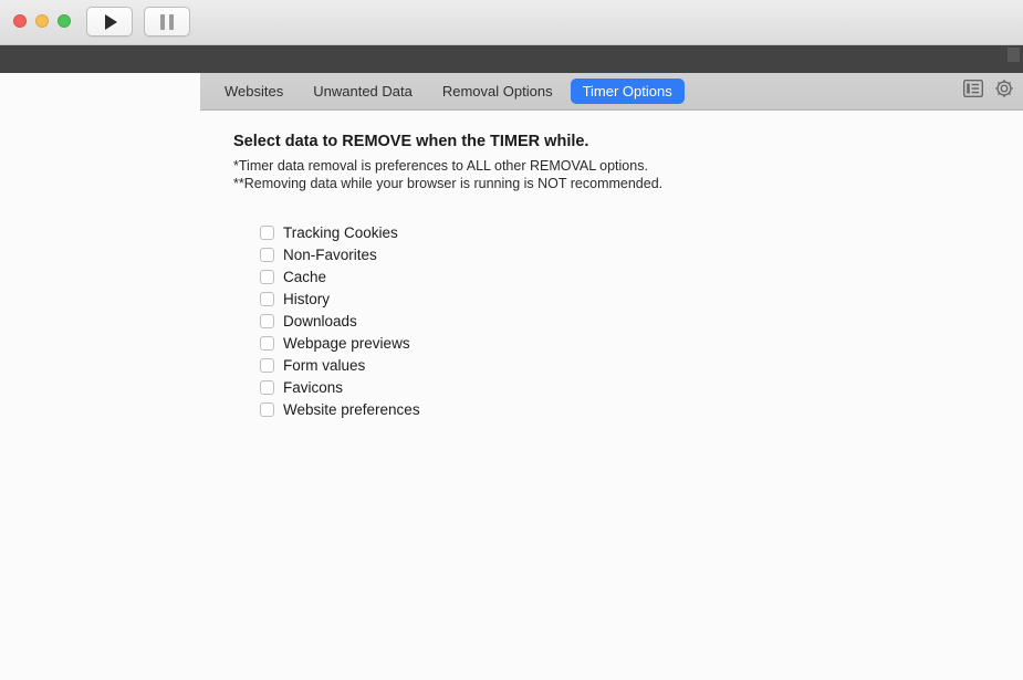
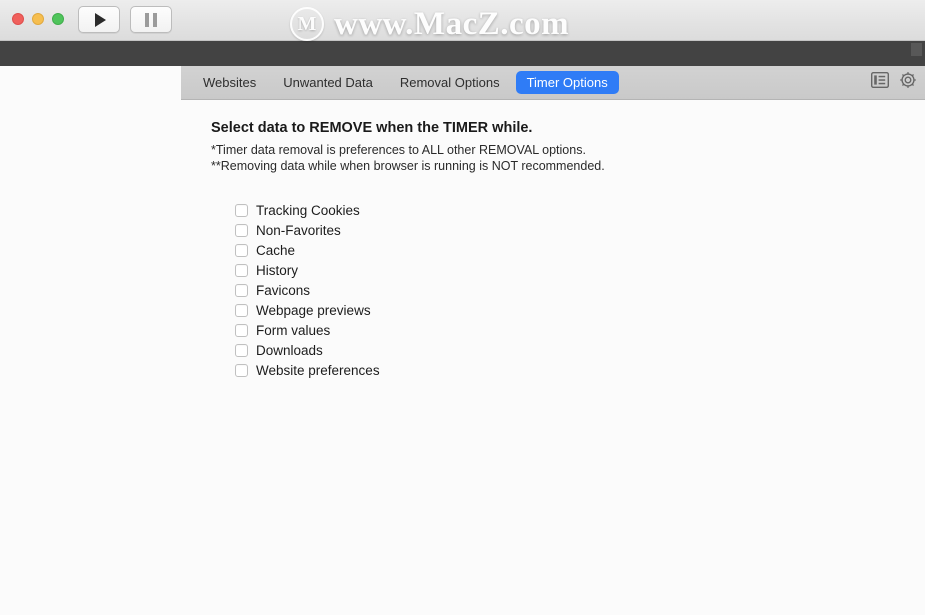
+ M
+ www.MacZ.com
  Websites
  Unwanted Data
  Removal Options
  Timer Options
  Select data to REMOVE when the TIMER while.
  *Timer data removal is preferences to ALL other REMOVAL options.
- **Removing data while your browser is running is NOT recommended.
+ **Removing data while when browser is running is NOT recommended.
  Tracking Cookies
  Non-Favorites
  Cache
  History
- Downloads
+ Favicons
  Webpage previews
  Form values
- Favicons
+ Downloads
  Website preferences
